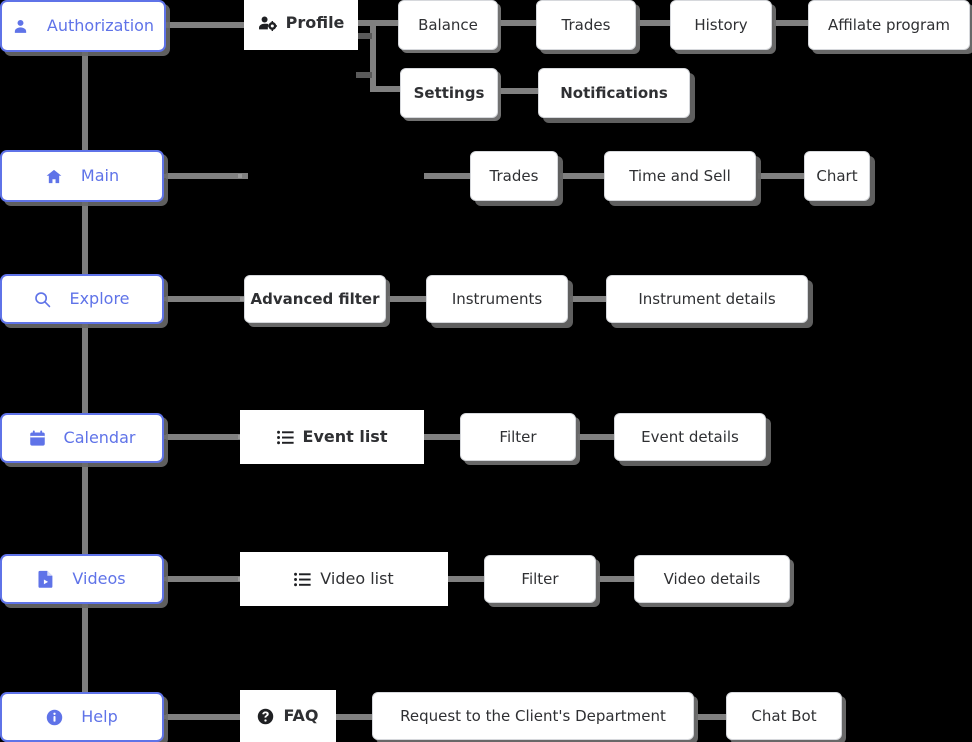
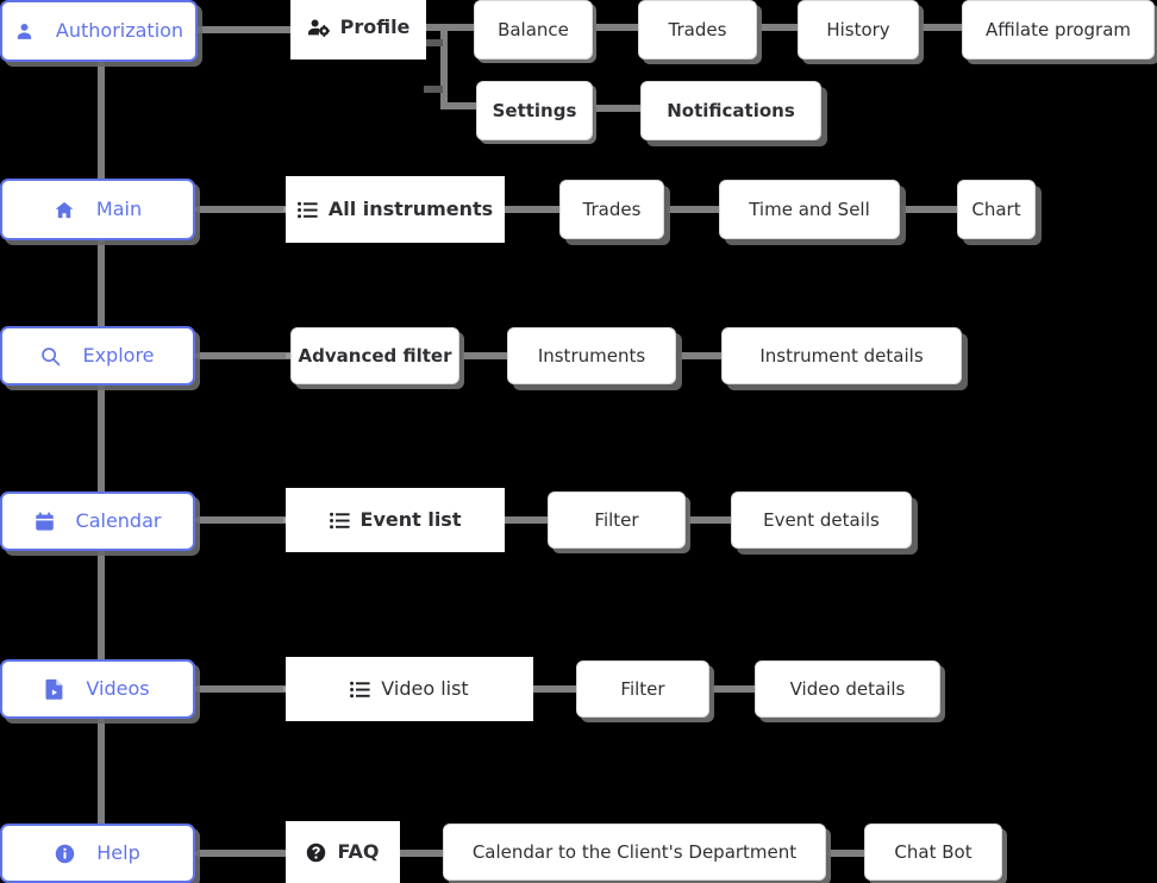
  Authorization
  Profile
  Balance
  Trades
  History
  Affilate program
  Settings
  Notifications
  Main
+ All instruments
  Trades
  Time and Sell
  Chart
  Explore
  Advanced filter
  Instruments
  Instrument details
  Calendar
  Event list
  Filter
  Event details
  Videos
  Video list
  Filter
  Video details
  Help
  FAQ
- Request to the Client's Department
+ Calendar to the Client's Department
  Chat Bot
